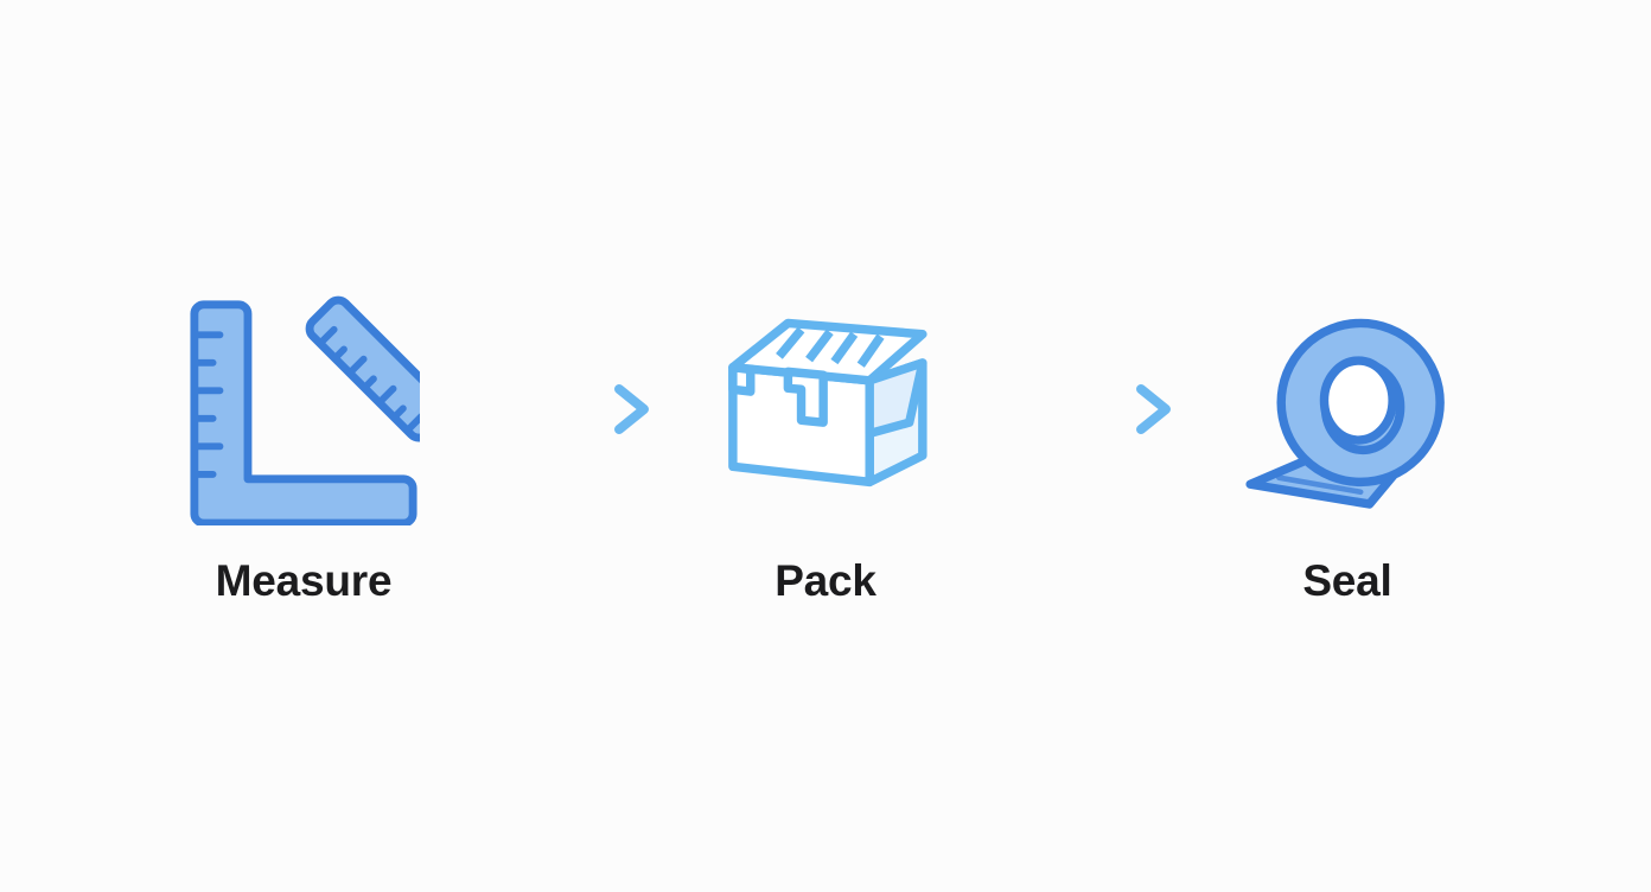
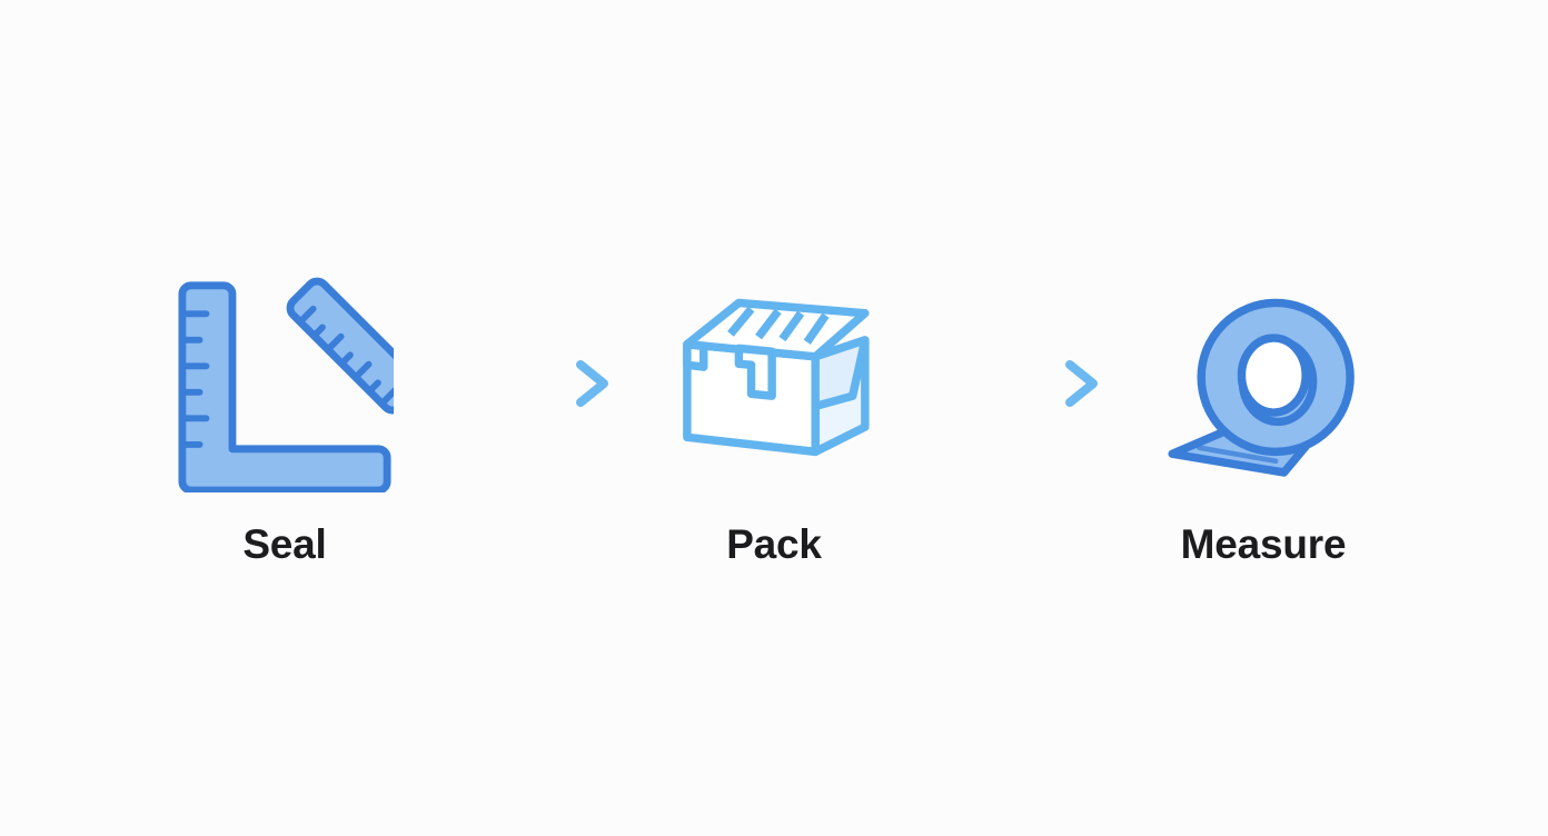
- Measure
+ Seal
  Pack
- Seal
+ Measure
